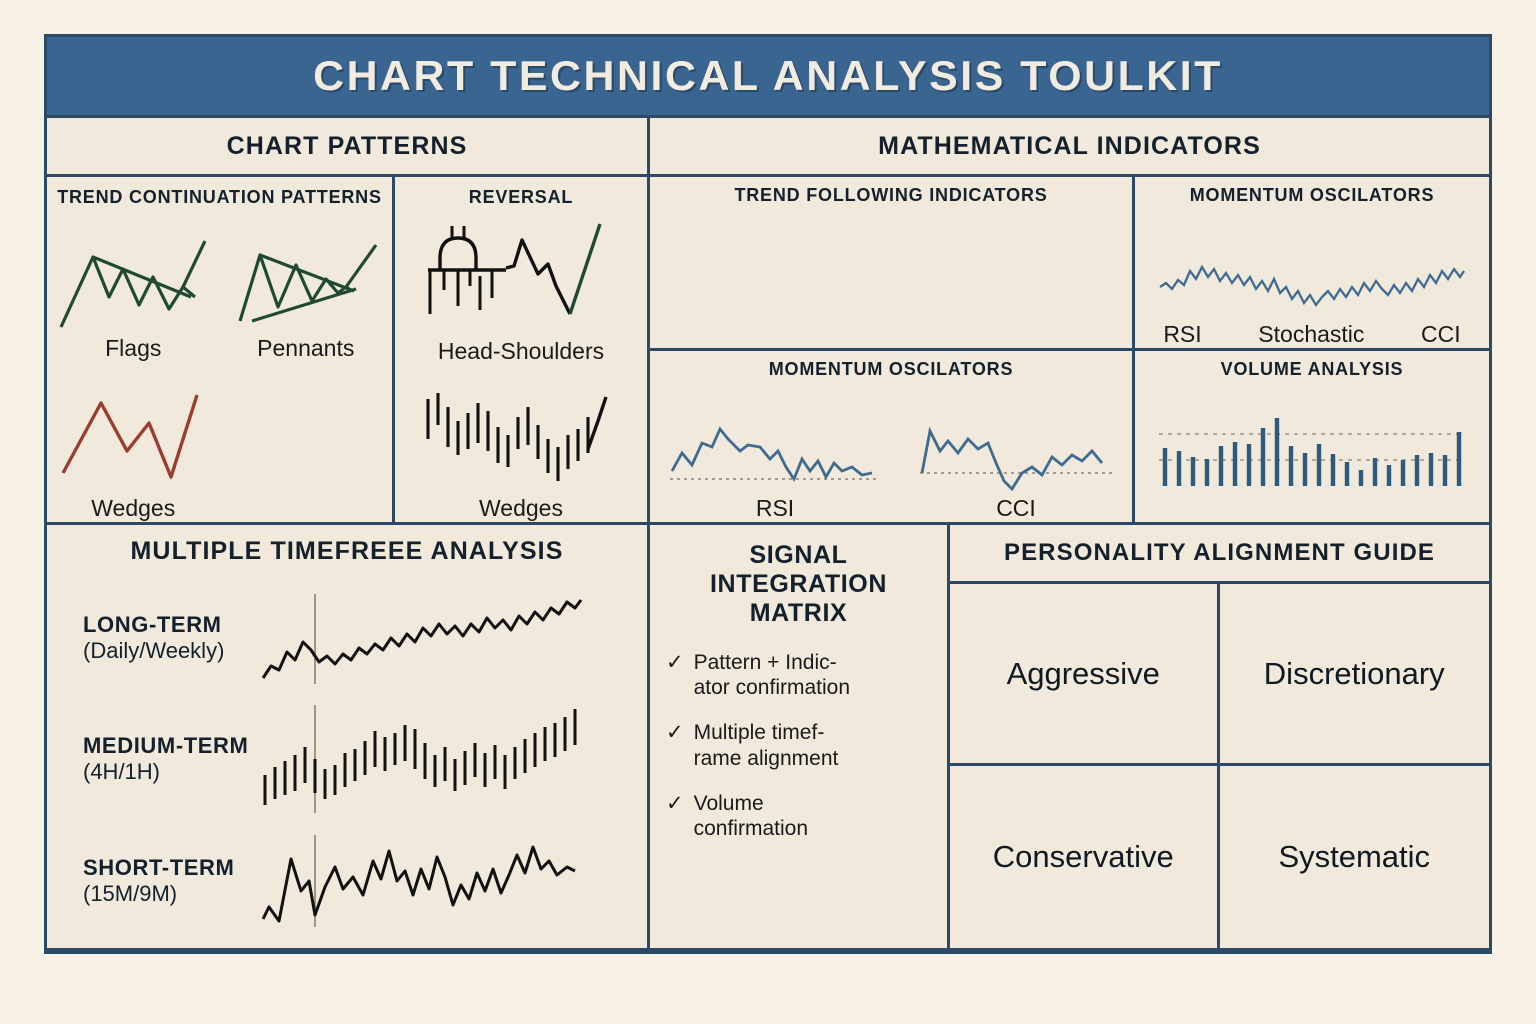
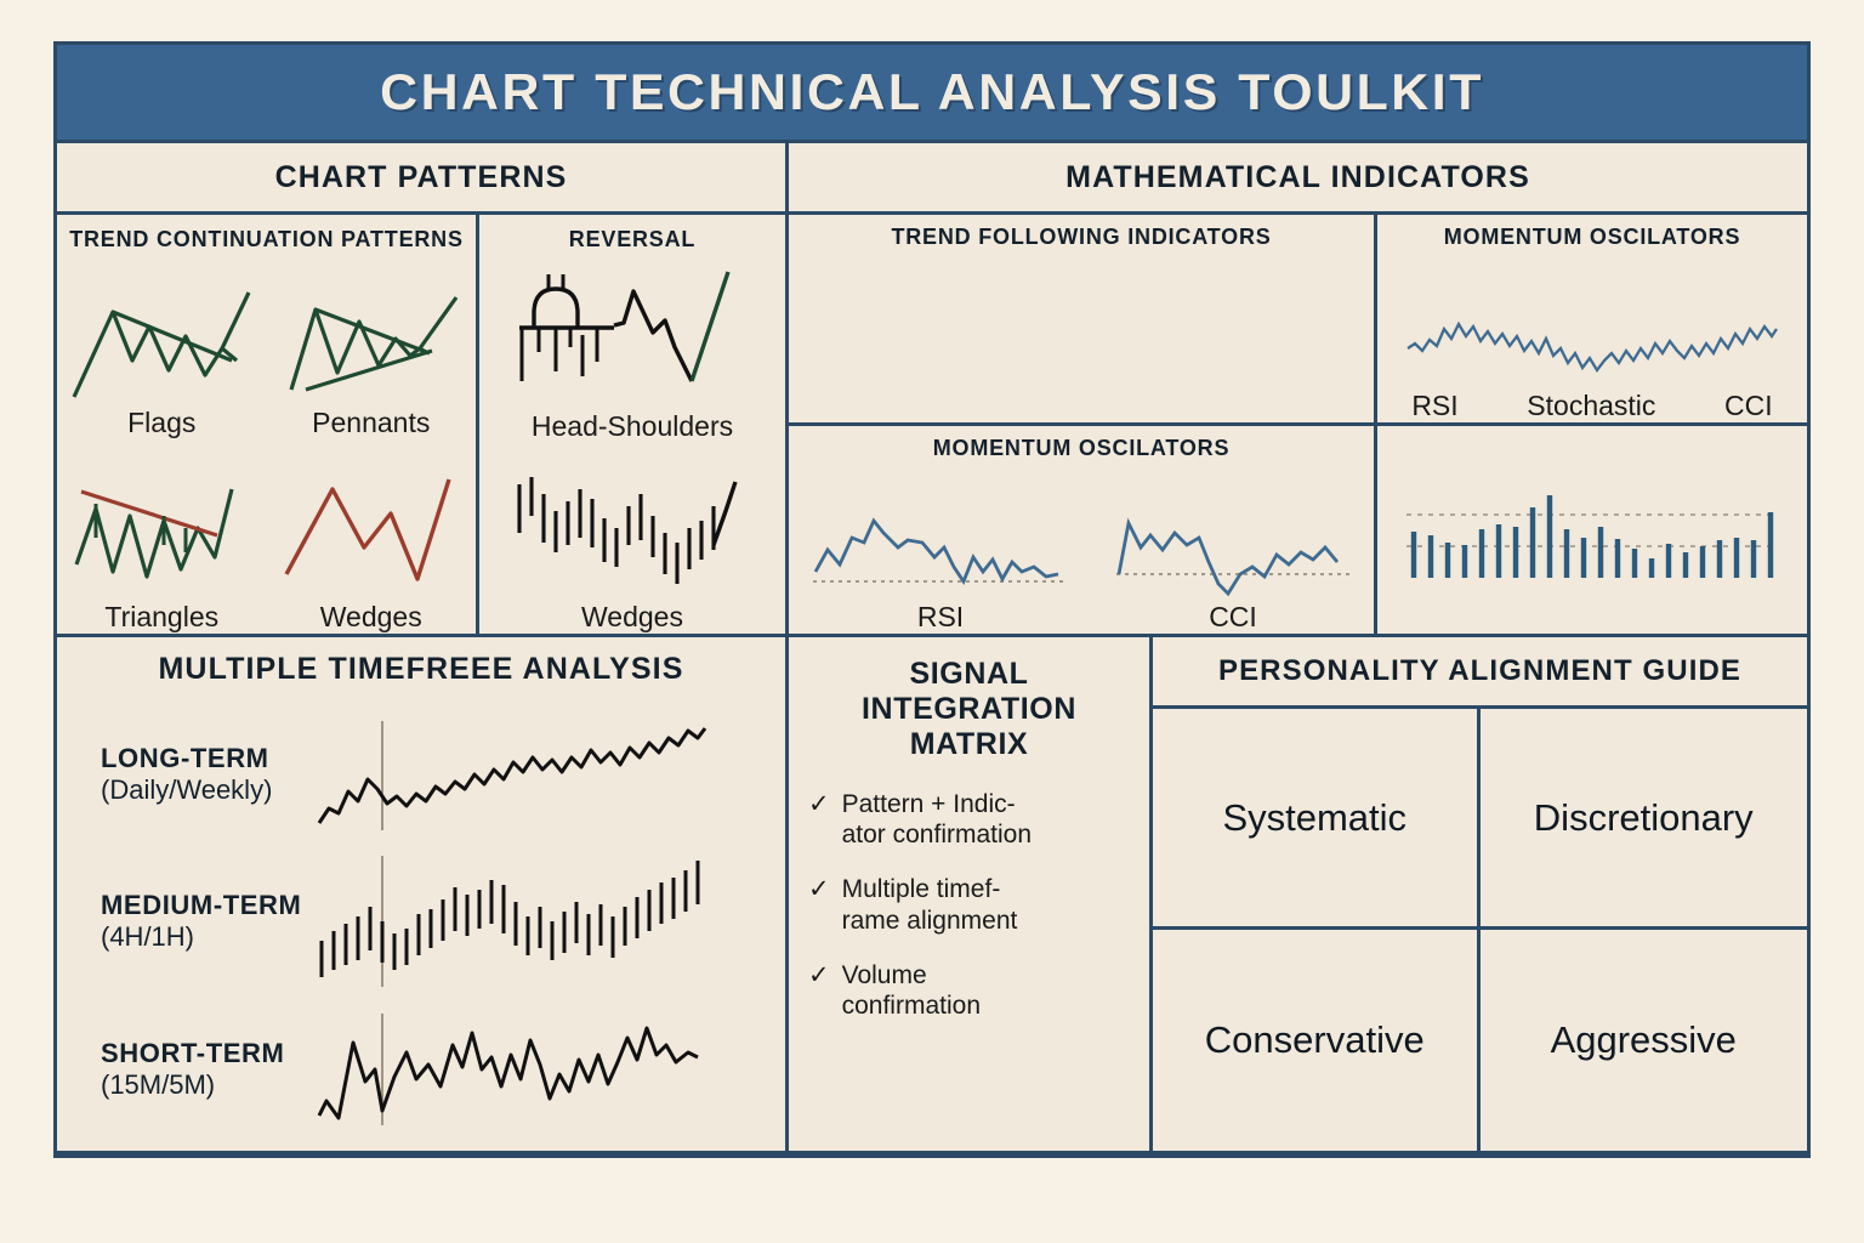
  CHART TECHNICAL ANALYSIS TOULKIT
  CHART PATTERNS
  TREND CONTINUATION PATTERNS
  Flags
  Pennants
+ Triangles
  Wedges
  REVERSAL
  Head-Shoulders
  Wedges
  MATHEMATICAL INDICATORS
  TREND FOLLOWING INDICATORS
  MOMENTUM OSCILATORS
  RSI
  Stochastic
  CCI
  MOMENTUM OSCILATORS
  RSI
  CCI
- VOLUME ANALYSIS
  MULTIPLE TIMEFREEE ANALYSIS
  LONG-TERM
  (Daily/Weekly)
  MEDIUM-TERM
  (4H/1H)
  SHORT-TERM
- (15M/9M)
+ (15M/5M)
  SIGNAL INTEGRATION MATRIX
  ✓
  Pattern + Indic-
  ator confirmation
  ✓
  Multiple timef-
  rame alignment
  ✓
  Volume
  confirmation
  PERSONALITY ALIGNMENT GUIDE
- Aggressive
+ Systematic
  Discretionary
  Conservative
- Systematic
+ Aggressive
